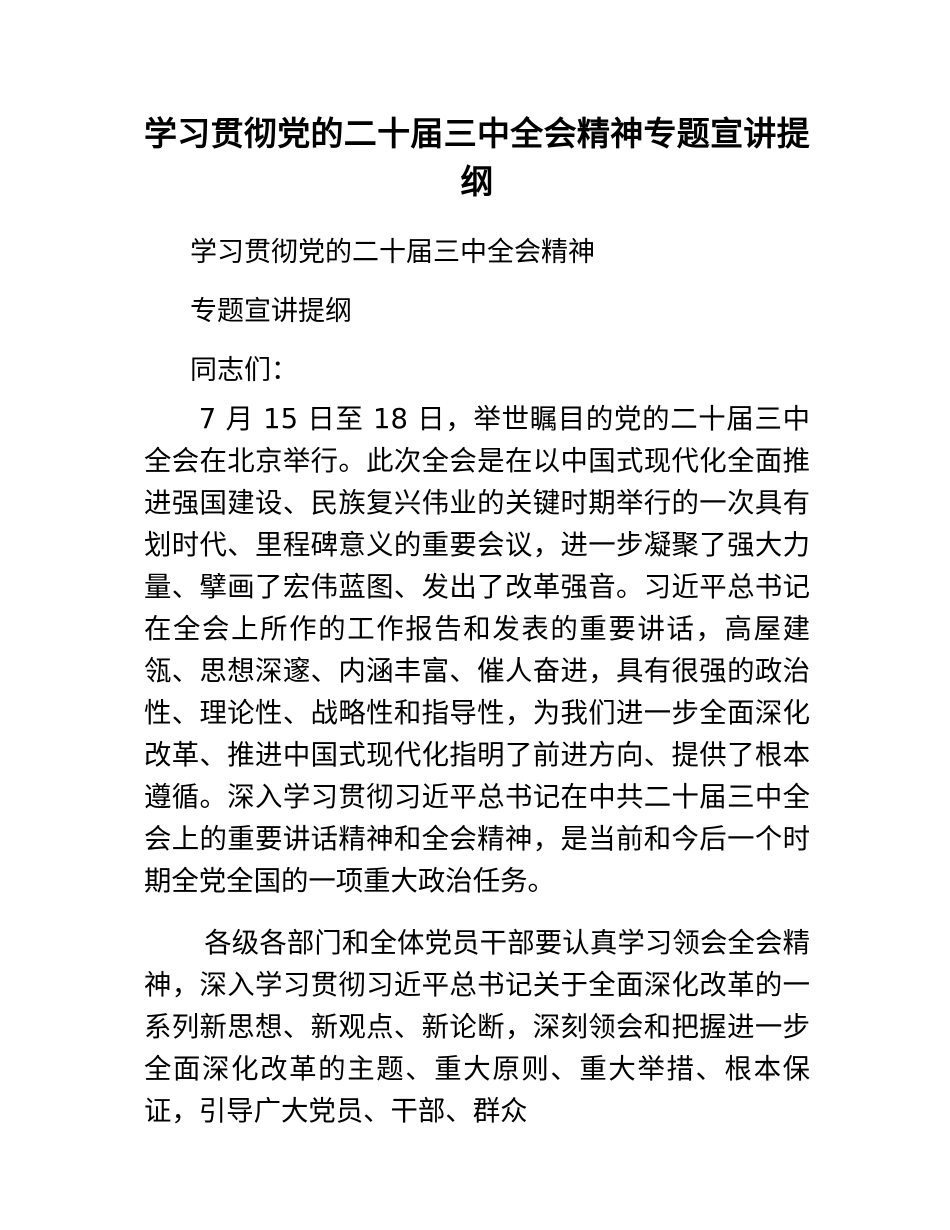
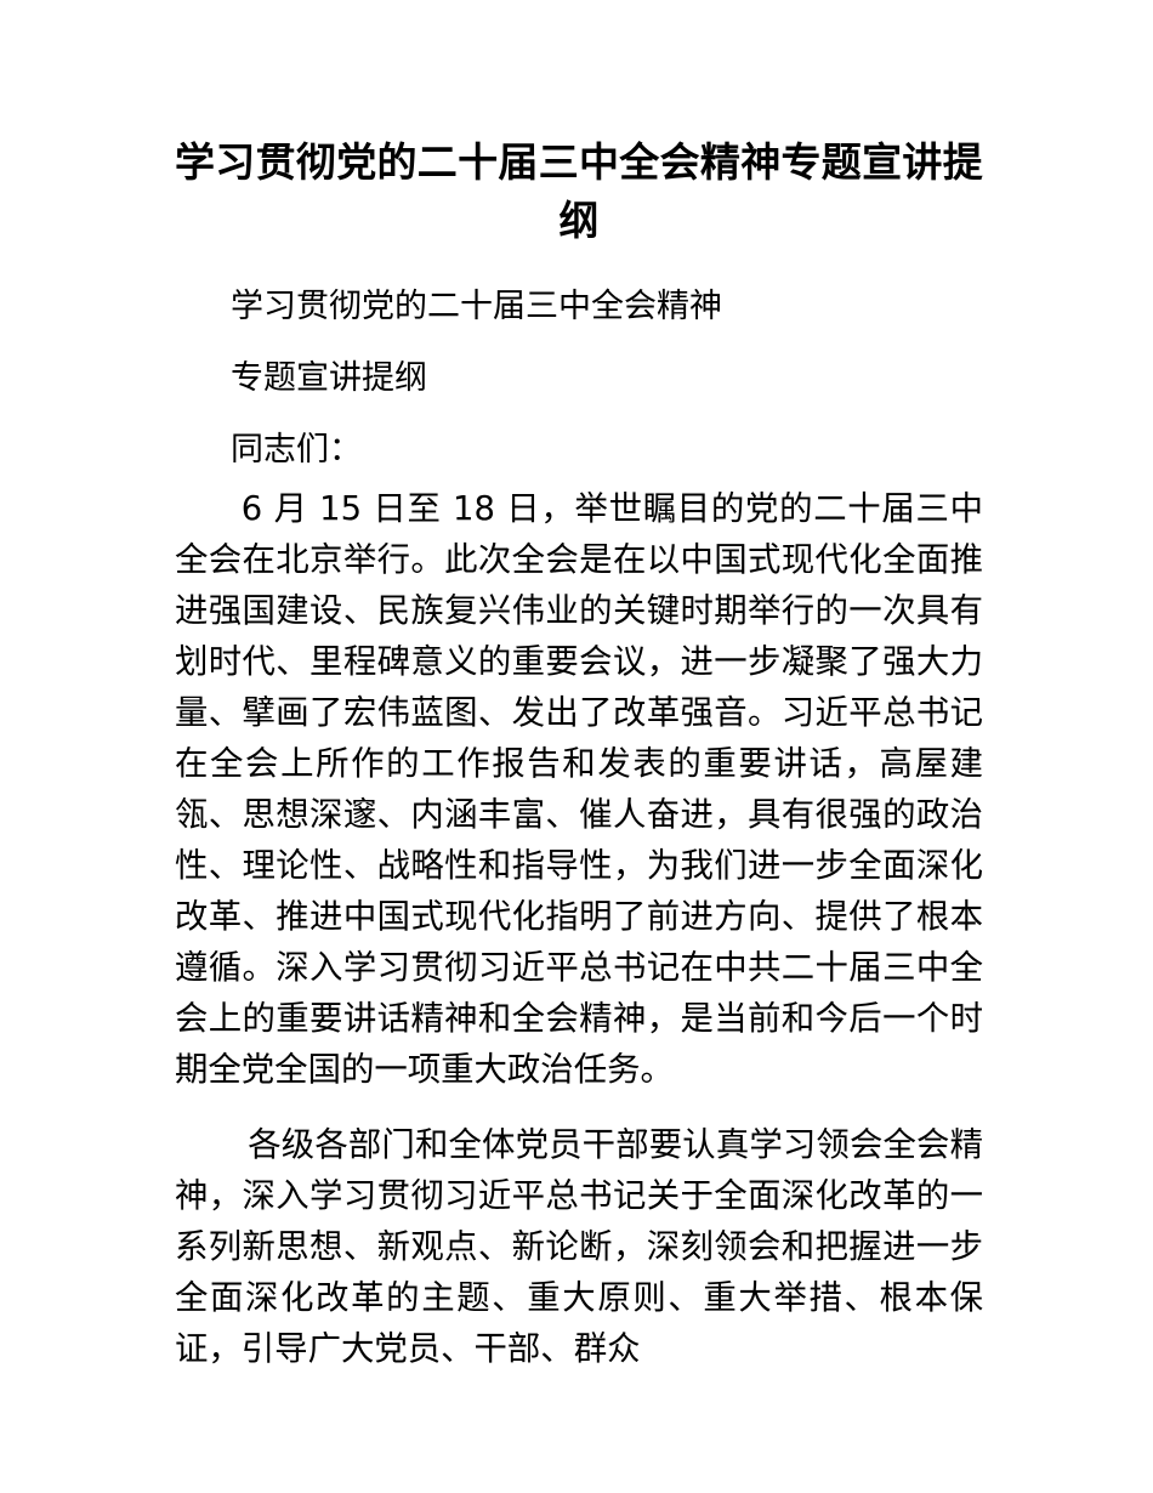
  学习贯彻党的二十届三中全会精神专题宣讲提纲
  学习贯彻党的二十届三中全会精神
  专题宣讲提纲
  同志们：
- 7 月 15 日至 18 日，举世瞩目的党的二十届三中全会在北京举行。此次全会是在以中国式现代化全面推进强国建设、民族复兴伟业的关键时期举行的一次具有划时代、里程碑意义的重要会议，进一步凝聚了强大力量、擘画了宏伟蓝图、发出了改革强音。习近平总书记在全会上所作的工作报告和发表的重要讲话，高屋建瓴、思想深邃、内涵丰富、催人奋进，具有很强的政治性、理论性、战略性和指导性，为我们进一步全面深化改革、推进中国式现代化指明了前进方向、提供了根本遵循。深入学习贯彻习近平总书记在中共二十届三中全会上的重要讲话精神和全会精神，是当前和今后一个时期全党全国的一项重大政治任务。
+ 6 月 15 日至 18 日，举世瞩目的党的二十届三中全会在北京举行。此次全会是在以中国式现代化全面推进强国建设、民族复兴伟业的关键时期举行的一次具有划时代、里程碑意义的重要会议，进一步凝聚了强大力量、擘画了宏伟蓝图、发出了改革强音。习近平总书记在全会上所作的工作报告和发表的重要讲话，高屋建瓴、思想深邃、内涵丰富、催人奋进，具有很强的政治性、理论性、战略性和指导性，为我们进一步全面深化改革、推进中国式现代化指明了前进方向、提供了根本遵循。深入学习贯彻习近平总书记在中共二十届三中全会上的重要讲话精神和全会精神，是当前和今后一个时期全党全国的一项重大政治任务。
  各级各部门和全体党员干部要认真学习领会全会精神，深入学习贯彻习近平总书记关于全面深化改革的一系列新思想、新观点、新论断，深刻领会和把握进一步全面深化改革的主题、重大原则、重大举措、根本保证，引导广大党员、干部、群众
